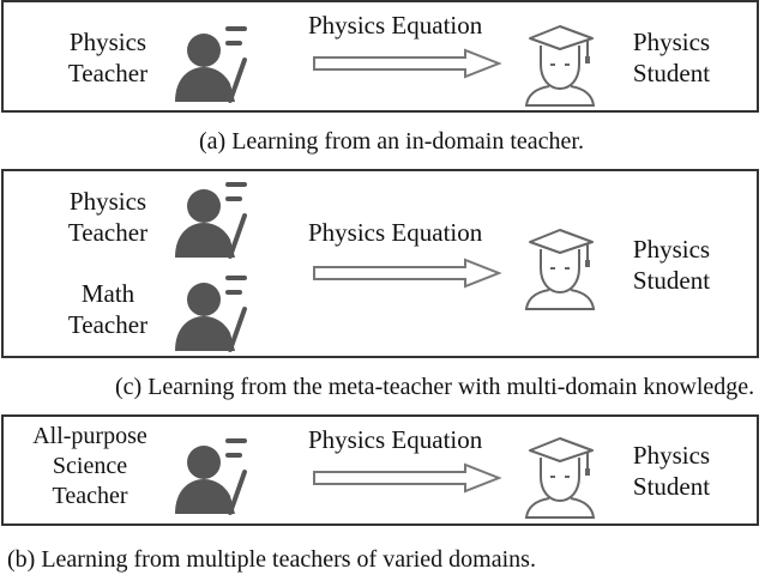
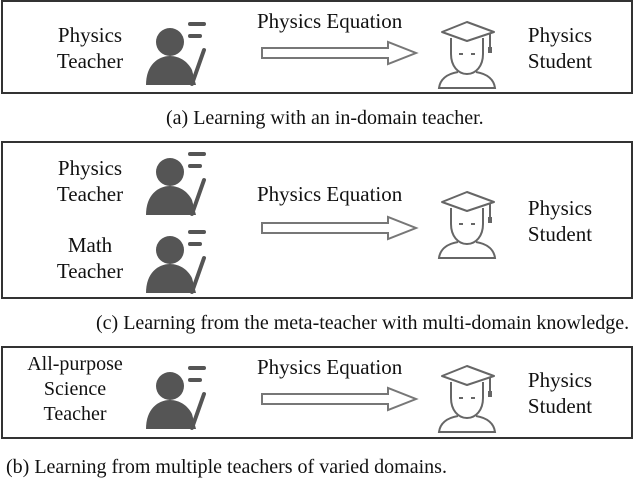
  Physics
  Teacher
  Physics Equation
  Physics
  Student
- (a) Learning from an in-domain teacher.
+ (a) Learning with an in-domain teacher.
  Physics
  Teacher
  Math
  Teacher
  Physics Equation
  Physics
  Student
  (c) Learning from the meta-teacher with multi-domain knowledge.
  All-purpose
  Science
  Teacher
  Physics Equation
  Physics
  Student
  (b) Learning from multiple teachers of varied domains.
